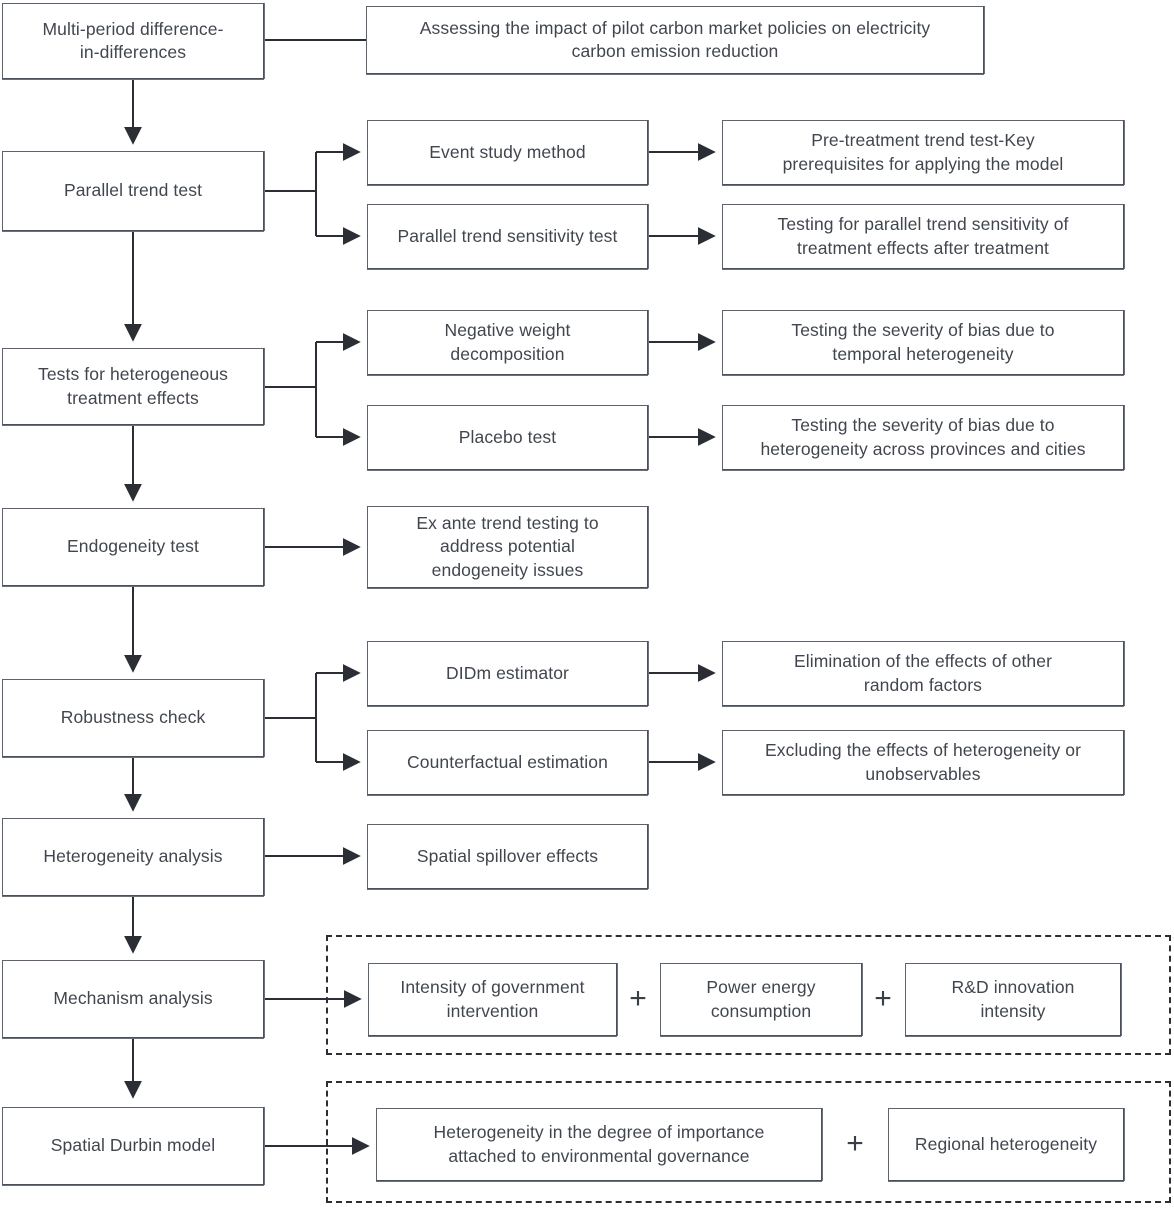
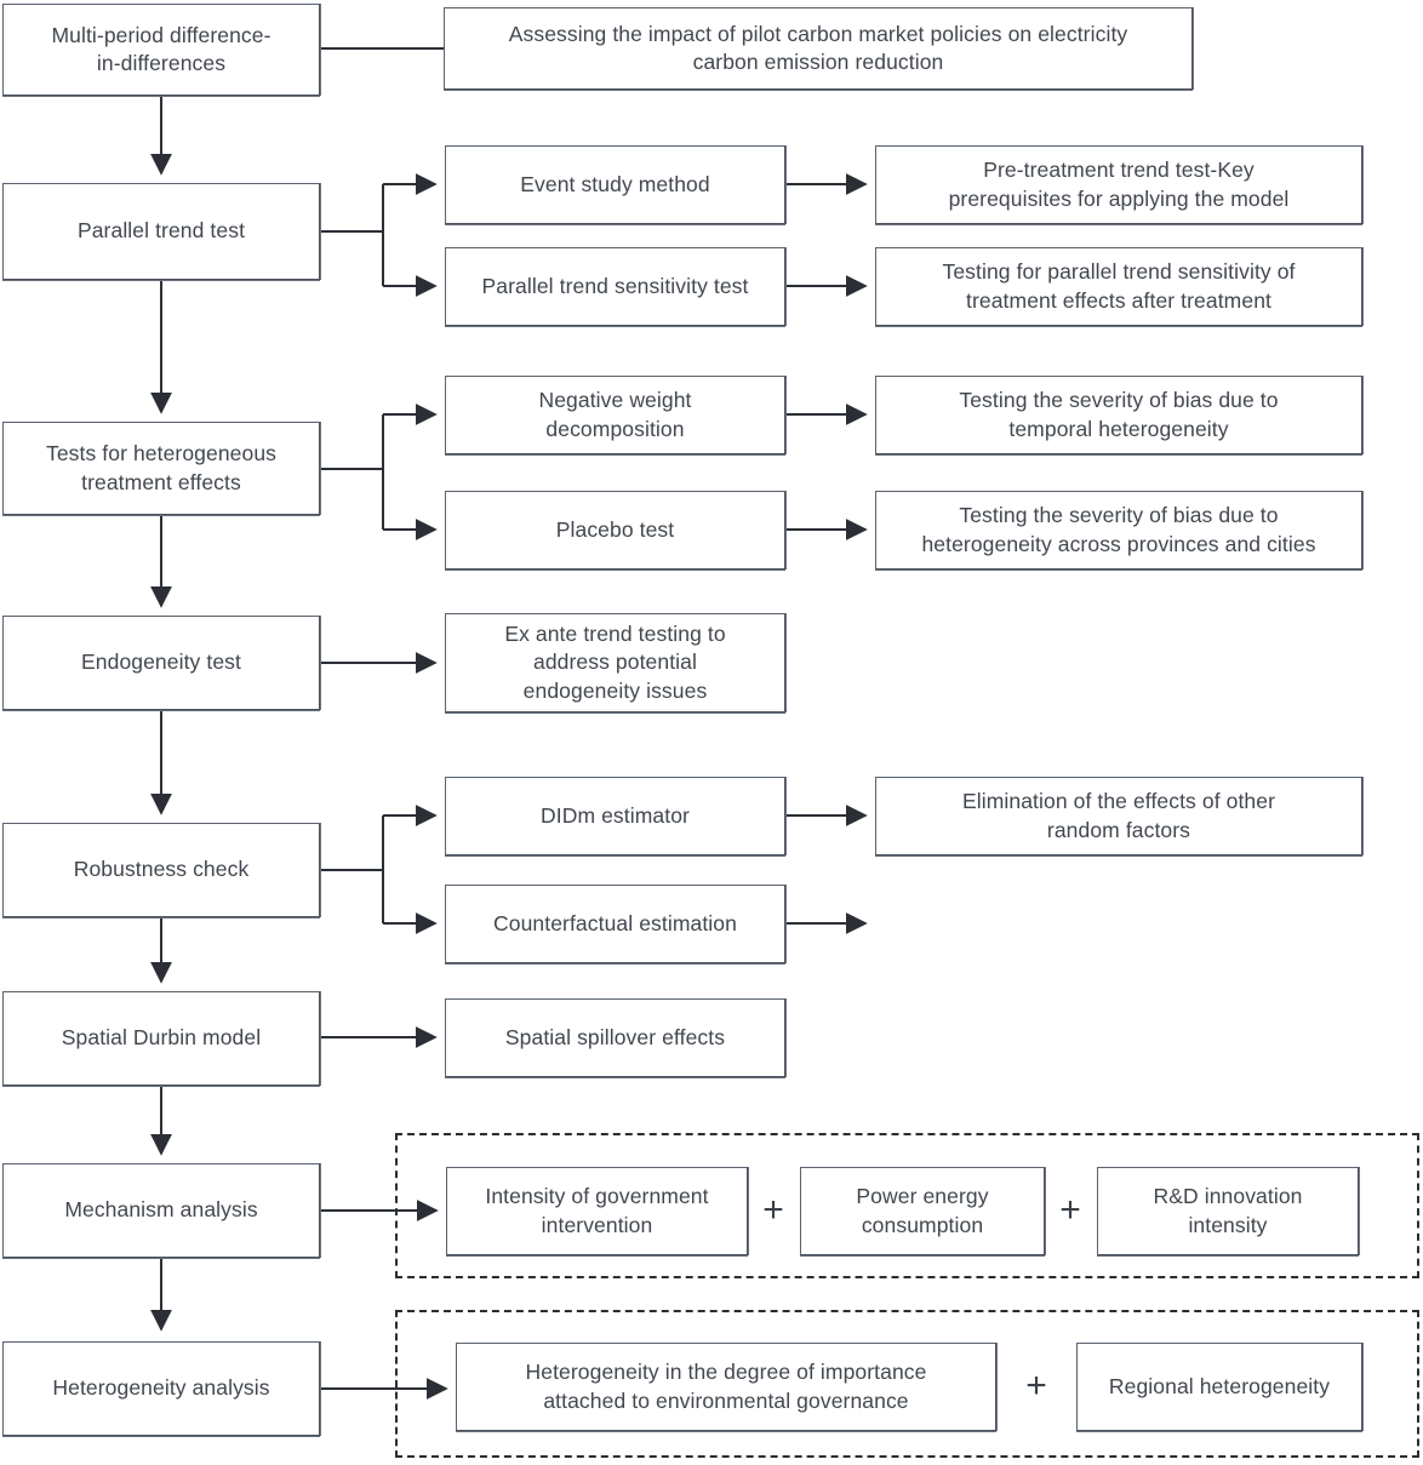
  Multi-period difference-
  in-differences
  Parallel trend test
  Tests for heterogeneous
  treatment effects
  Endogeneity test
  Robustness check
- Heterogeneity analysis
+ Spatial Durbin model
  Mechanism analysis
- Spatial Durbin model
+ Heterogeneity analysis
  Event study method
  Parallel trend sensitivity test
  Negative weight
  decomposition
  Placebo test
  Ex ante trend testing to
  address potential
  endogeneity issues
  DIDm estimator
  Counterfactual estimation
  Spatial spillover effects
  Assessing the impact of pilot carbon market policies on electricity
  carbon emission reduction
  Pre-treatment trend test-Key
  prerequisites for applying the model
  Testing for parallel trend sensitivity of
  treatment effects after treatment
  Testing the severity of bias due to
  temporal heterogeneity
  Testing the severity of bias due to
  heterogeneity across provinces and cities
  Elimination of the effects of other
  random factors
- Excluding the effects of heterogeneity or
- unobservables
  Intensity of government
  intervention
  +
  Power energy
  consumption
  +
  R&D innovation
  intensity
  Heterogeneity in the degree of importance
  attached to environmental governance
  +
  Regional heterogeneity
